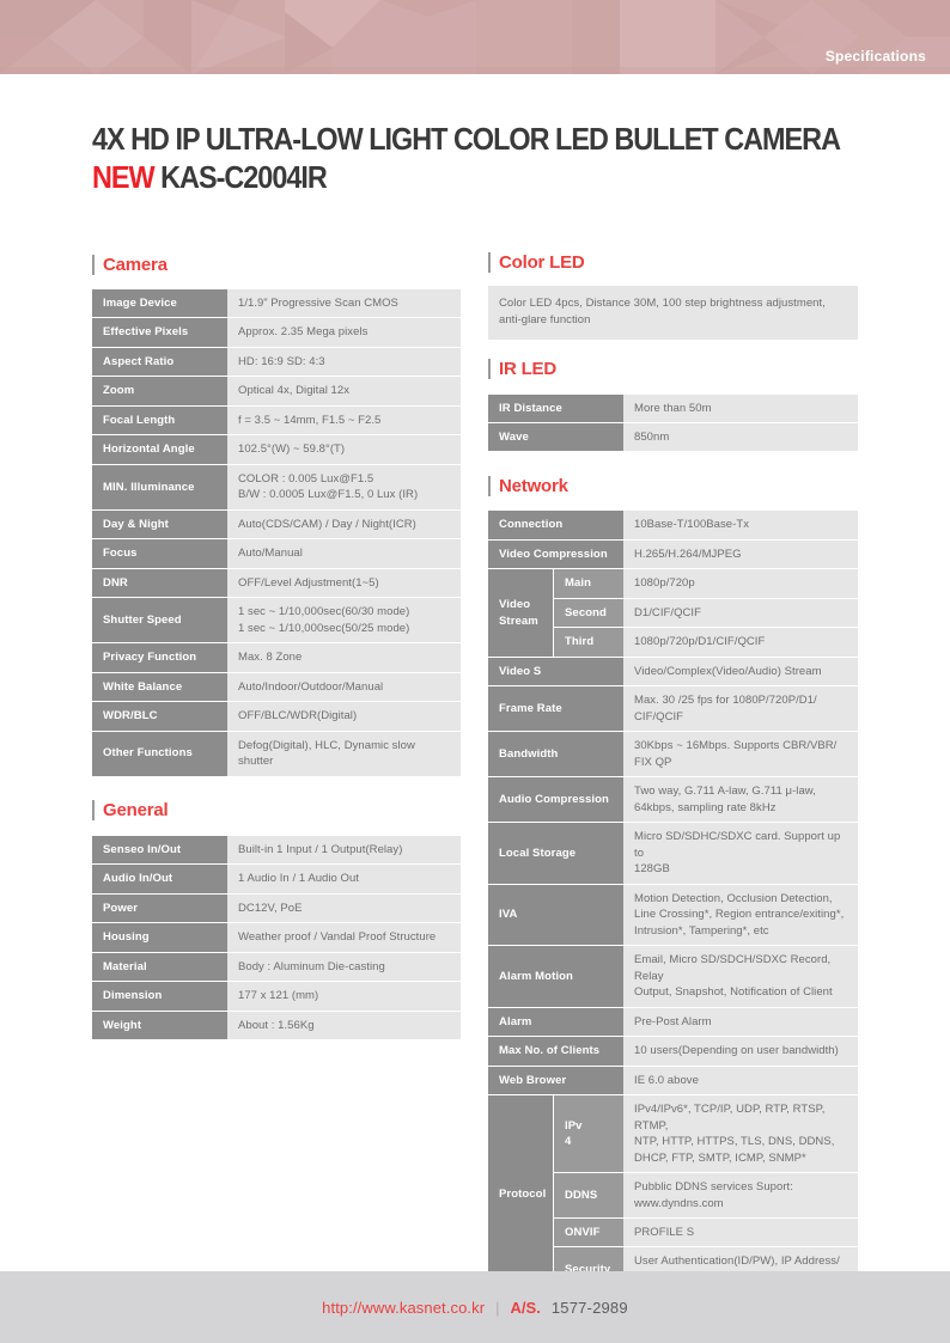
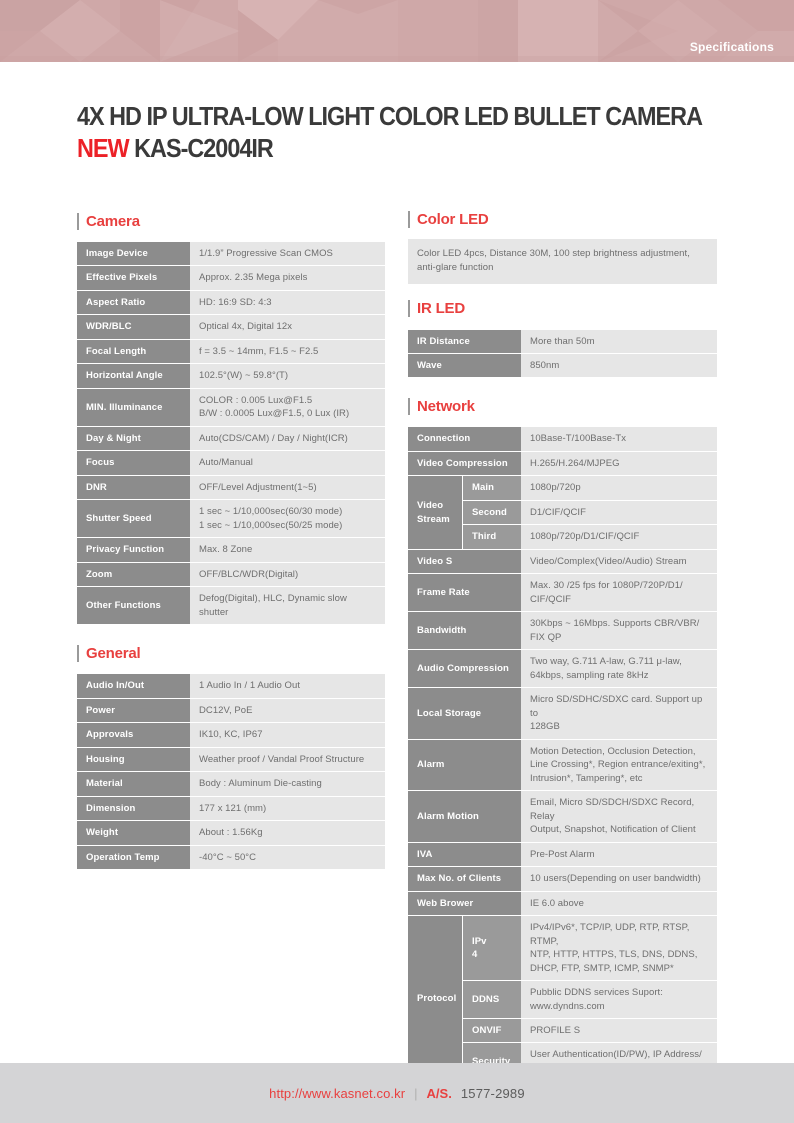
  Specifications
  4X HD IP ULTRA-LOW LIGHT COLOR LED BULLET CAMERA
  NEW KAS-C2004IR
  Camera
  Image Device	1/1.9” Progressive Scan CMOS
  Effective Pixels	Approx. 2.35 Mega pixels
  Aspect Ratio	HD: 16:9 SD: 4:3
- Zoom	Optical 4x, Digital 12x
+ WDR/BLC	Optical 4x, Digital 12x
  Focal Length	f = 3.5 ~ 14mm, F1.5 ~ F2.5
  Horizontal Angle	102.5°(W) ~ 59.8°(T)
  MIN. Illuminance	COLOR : 0.005 Lux@F1.5B/W : 0.0005 Lux@F1.5, 0 Lux (IR)
  Day & Night	Auto(CDS/CAM) / Day / Night(ICR)
  Focus	Auto/Manual
  DNR	OFF/Level Adjustment(1~5)
  Shutter Speed	1 sec ~ 1/10,000sec(60/30 mode)1 sec ~ 1/10,000sec(50/25 mode)
  Privacy Function	Max. 8 Zone
- White Balance	Auto/Indoor/Outdoor/Manual
- WDR/BLC	OFF/BLC/WDR(Digital)
+ Zoom	OFF/BLC/WDR(Digital)
  Other Functions	Defog(Digital), HLC, Dynamic slowshutter
  General
- Senseo In/Out	Built-in 1 Input / 1 Output(Relay)
  Audio In/Out	1 Audio In / 1 Audio Out
  Power	DC12V, PoE
+ Approvals	IK10, KC, IP67
  Housing	Weather proof / Vandal Proof Structure
  Material	Body : Aluminum Die-casting
  Dimension	177 x 121 (mm)
  Weight	About : 1.56Kg
+ Operation Temp	-40°C ~ 50°C
  Color LED
  Color LED 4pcs, Distance 30M, 100 step brightness adjustment,
  anti-glare function
  IR LED
  IR Distance	More than 50m
  Wave	850nm
  Network
  Connection	10Base-T/100Base-Tx
  Video Compression	H.265/H.264/MJPEG
  VideoStream	Main	1080p/720p
  Second	D1/CIF/QCIF
  Third	1080p/720p/D1/CIF/QCIF
  Video S	Video/Complex(Video/Audio) Stream
  Frame Rate	Max. 30 /25 fps for 1080P/720P/D1/CIF/QCIF
  Bandwidth	30Kbps ~ 16Mbps. Supports CBR/VBR/FIX QP
  Audio Compression	Two way, G.711 A-law, G.711 μ-law,64kbps, sampling rate 8kHz
  Local Storage	Micro SD/SDHC/SDXC card. Support up to128GB
- IVA	Motion Detection, Occlusion Detection,Line Crossing*, Region entrance/exiting*,Intrusion*, Tampering*, etc
+ Alarm	Motion Detection, Occlusion Detection,Line Crossing*, Region entrance/exiting*,Intrusion*, Tampering*, etc
  Alarm Motion	Email, Micro SD/SDCH/SDXC Record, RelayOutput, Snapshot, Notification of Client
- Alarm	Pre-Post Alarm
+ IVA	Pre-Post Alarm
  Max No. of Clients	10 users(Depending on user bandwidth)
  Web Brower	IE 6.0 above
  Protocol	IPv4	IPv4/IPv6*, TCP/IP, UDP, RTP, RTSP, RTMP,NTP, HTTP, HTTPS, TLS, DNS, DDNS,DHCP, FTP, SMTP, ICMP, SNMP*
  DDNS	Pubblic DDNS services Suport:www.dyndns.com
  ONVIF	PROFILE S
  http://www.kasnet.co.kr
  |
  A/S.
  1577-2989
